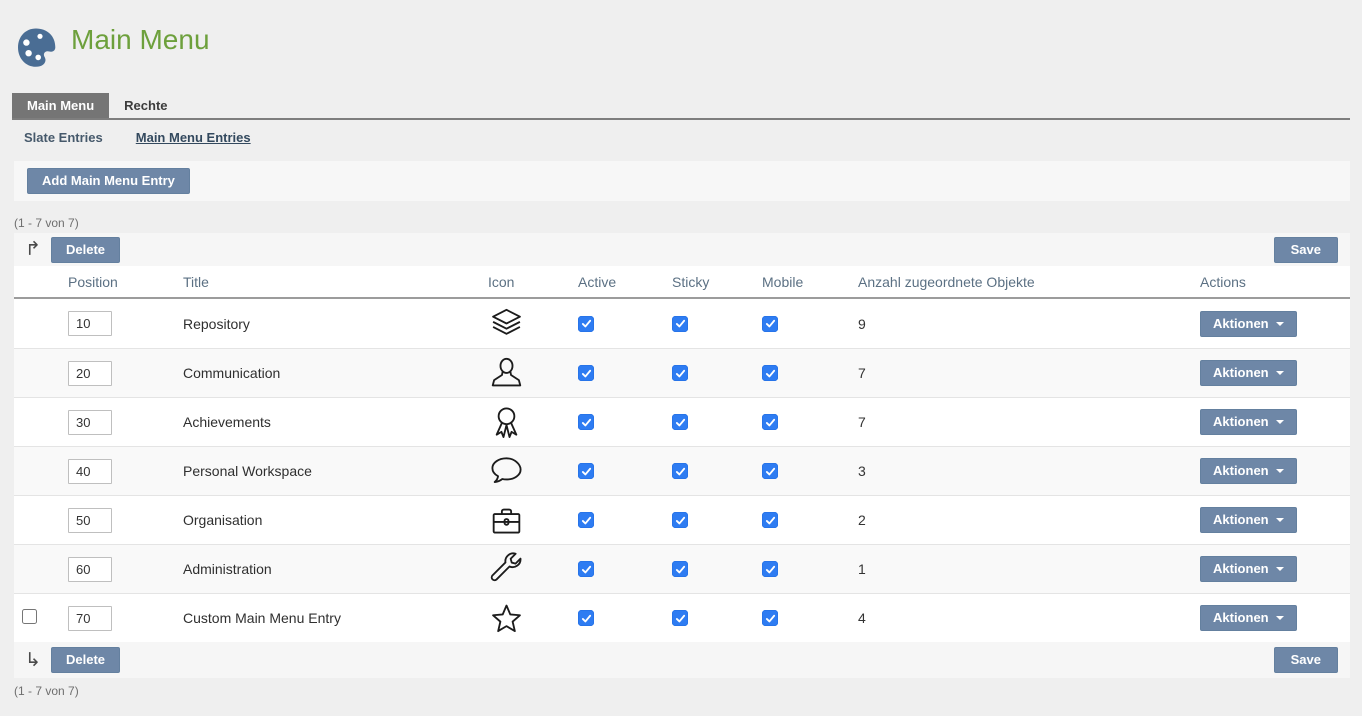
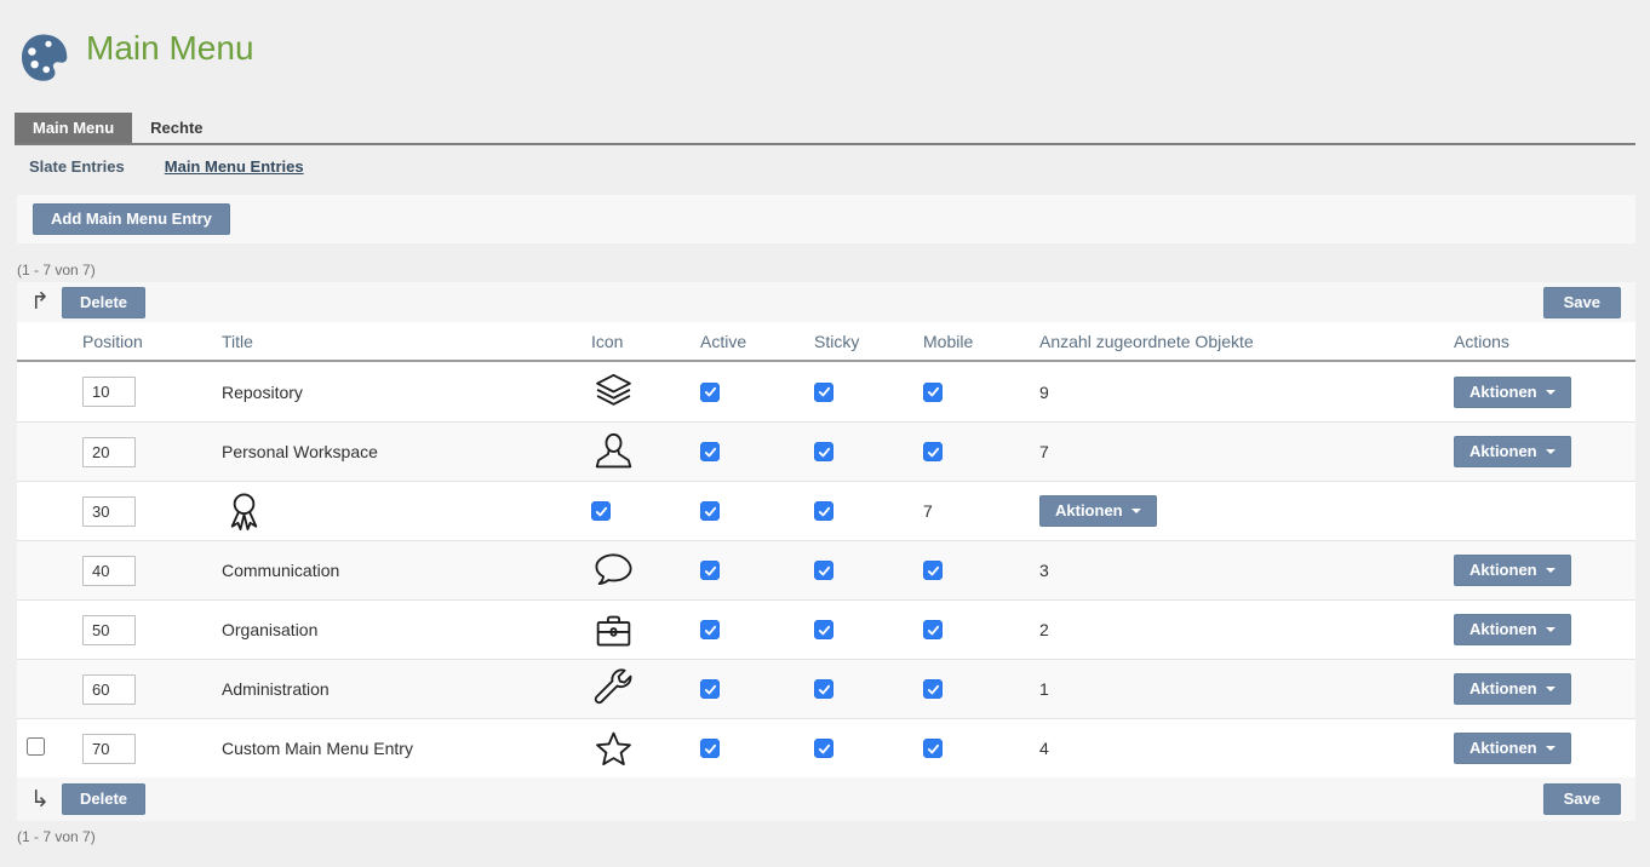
  Main Menu
  Main Menu
  Rechte
  Slate Entries
  Main Menu Entries
  Add Main Menu Entry
  (1 - 7 von 7)
  ↱
  Delete
  Save
  Position
  Title
  Icon
  Active
  Sticky
  Mobile
  Anzahl zugeordnete Objekte
  Actions
  10
  Repository
  9
  Aktionen
  20
- Communication
+ Personal Workspace
  7
  Aktionen
  30
- Achievements
  7
  Aktionen
  40
- Personal Workspace
+ Communication
  3
  Aktionen
  50
  Organisation
  2
  Aktionen
  60
  Administration
  1
  Aktionen
  70
  Custom Main Menu Entry
  4
  Aktionen
  ↳
  Delete
  Save
  (1 - 7 von 7)
